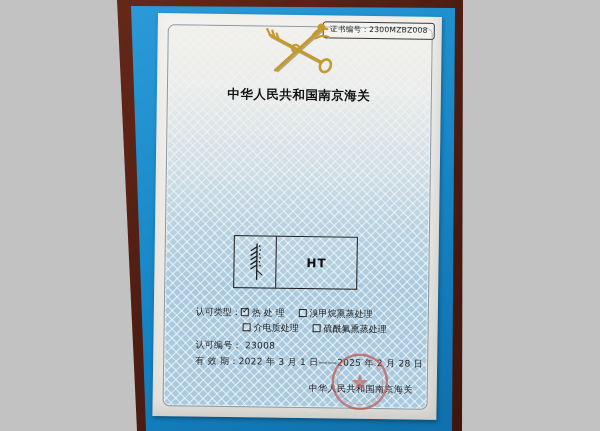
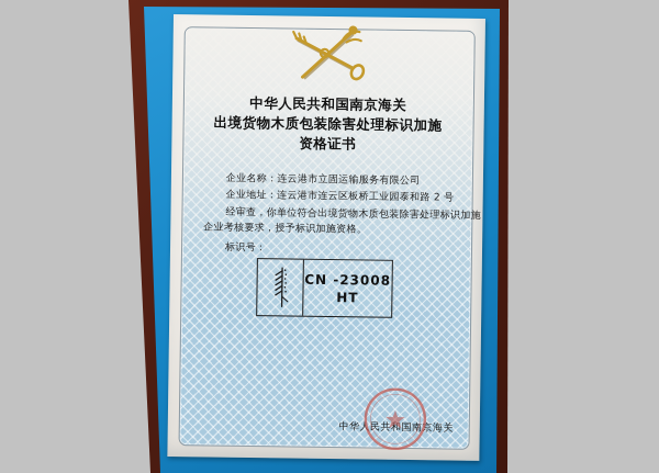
- 证书编号：2300MZBZ008
  中华人民共和国南京海关
+ 出境货物木质包装除害处理标识加施
+ 资格证书
+ 企业名称：连云港市立固运输服务有限公司
+ 企业地址：连云港市连云区板桥工业园泰和路 2 号
+ 经审查，你单位符合出境货物木质包装除害处理标识加施
+ 企业考核要求，授予标识加施资格。
+ 标识号：
+ CN -23008
  HT
- 认可类型：
- ✓
- 热 处 理 溴甲烷熏蒸处理
- 介电质处理 硫酰氟熏蒸处理
- 认可编号： 23008
- 有 效 期：2022 年 3 月 1 日——2025 年 2 月 28 日
  中华人民共和国南京海关
